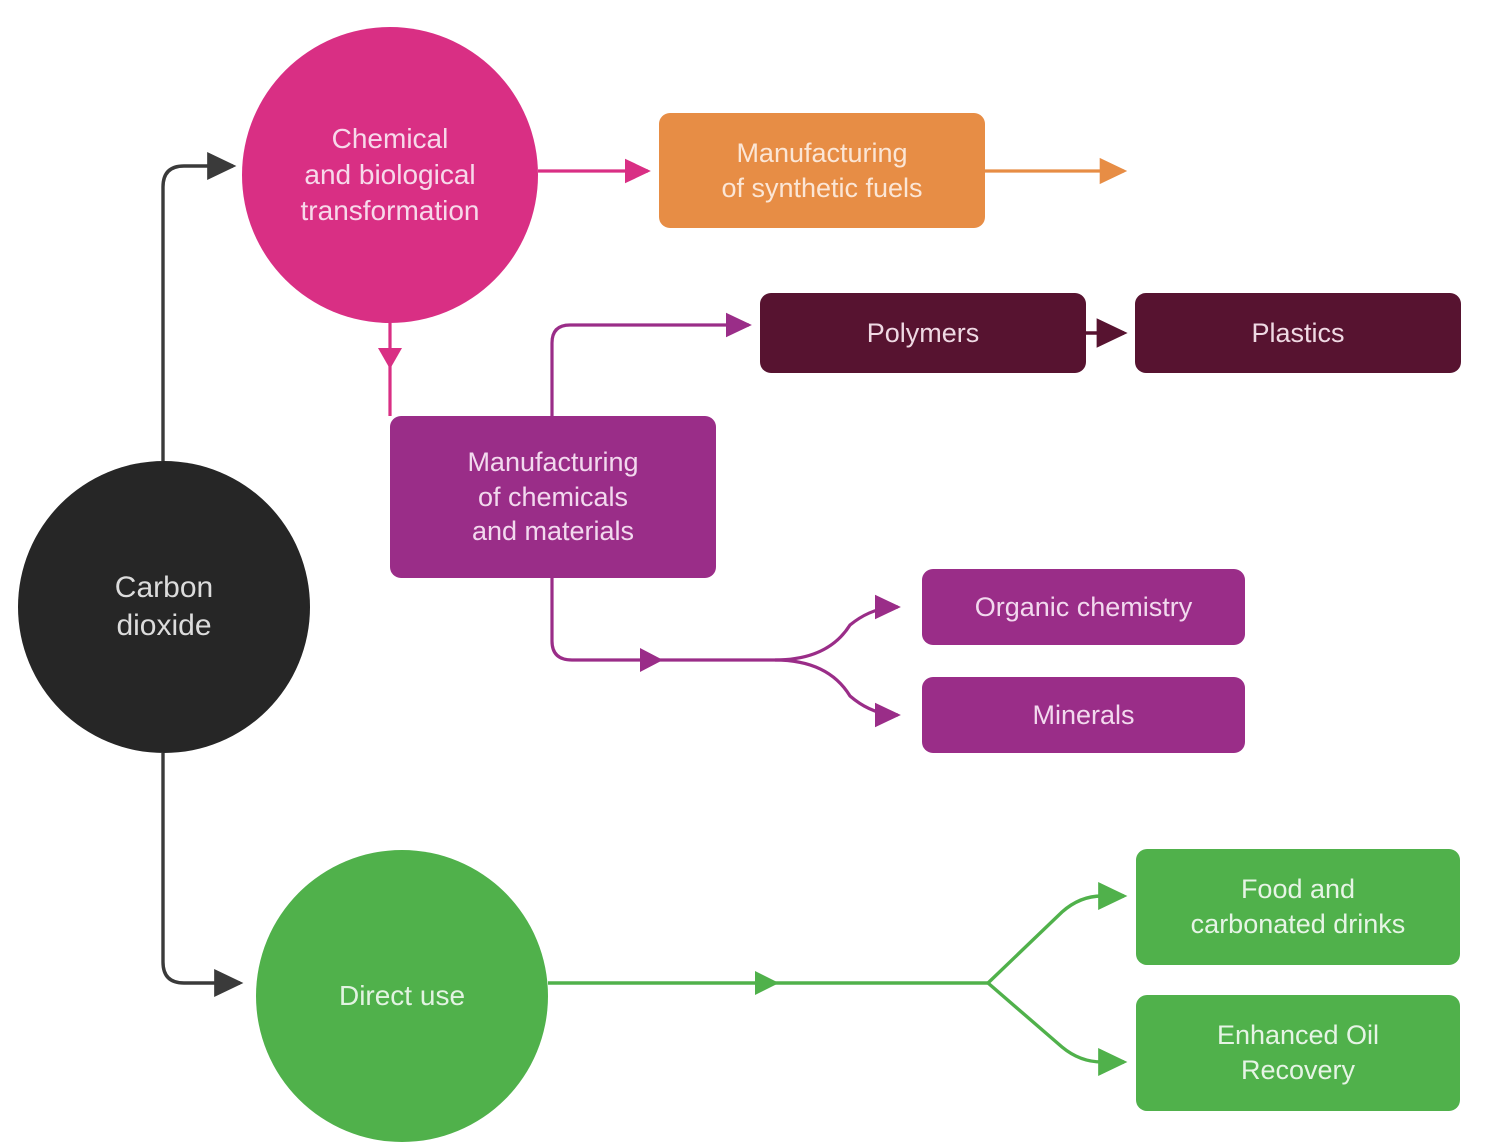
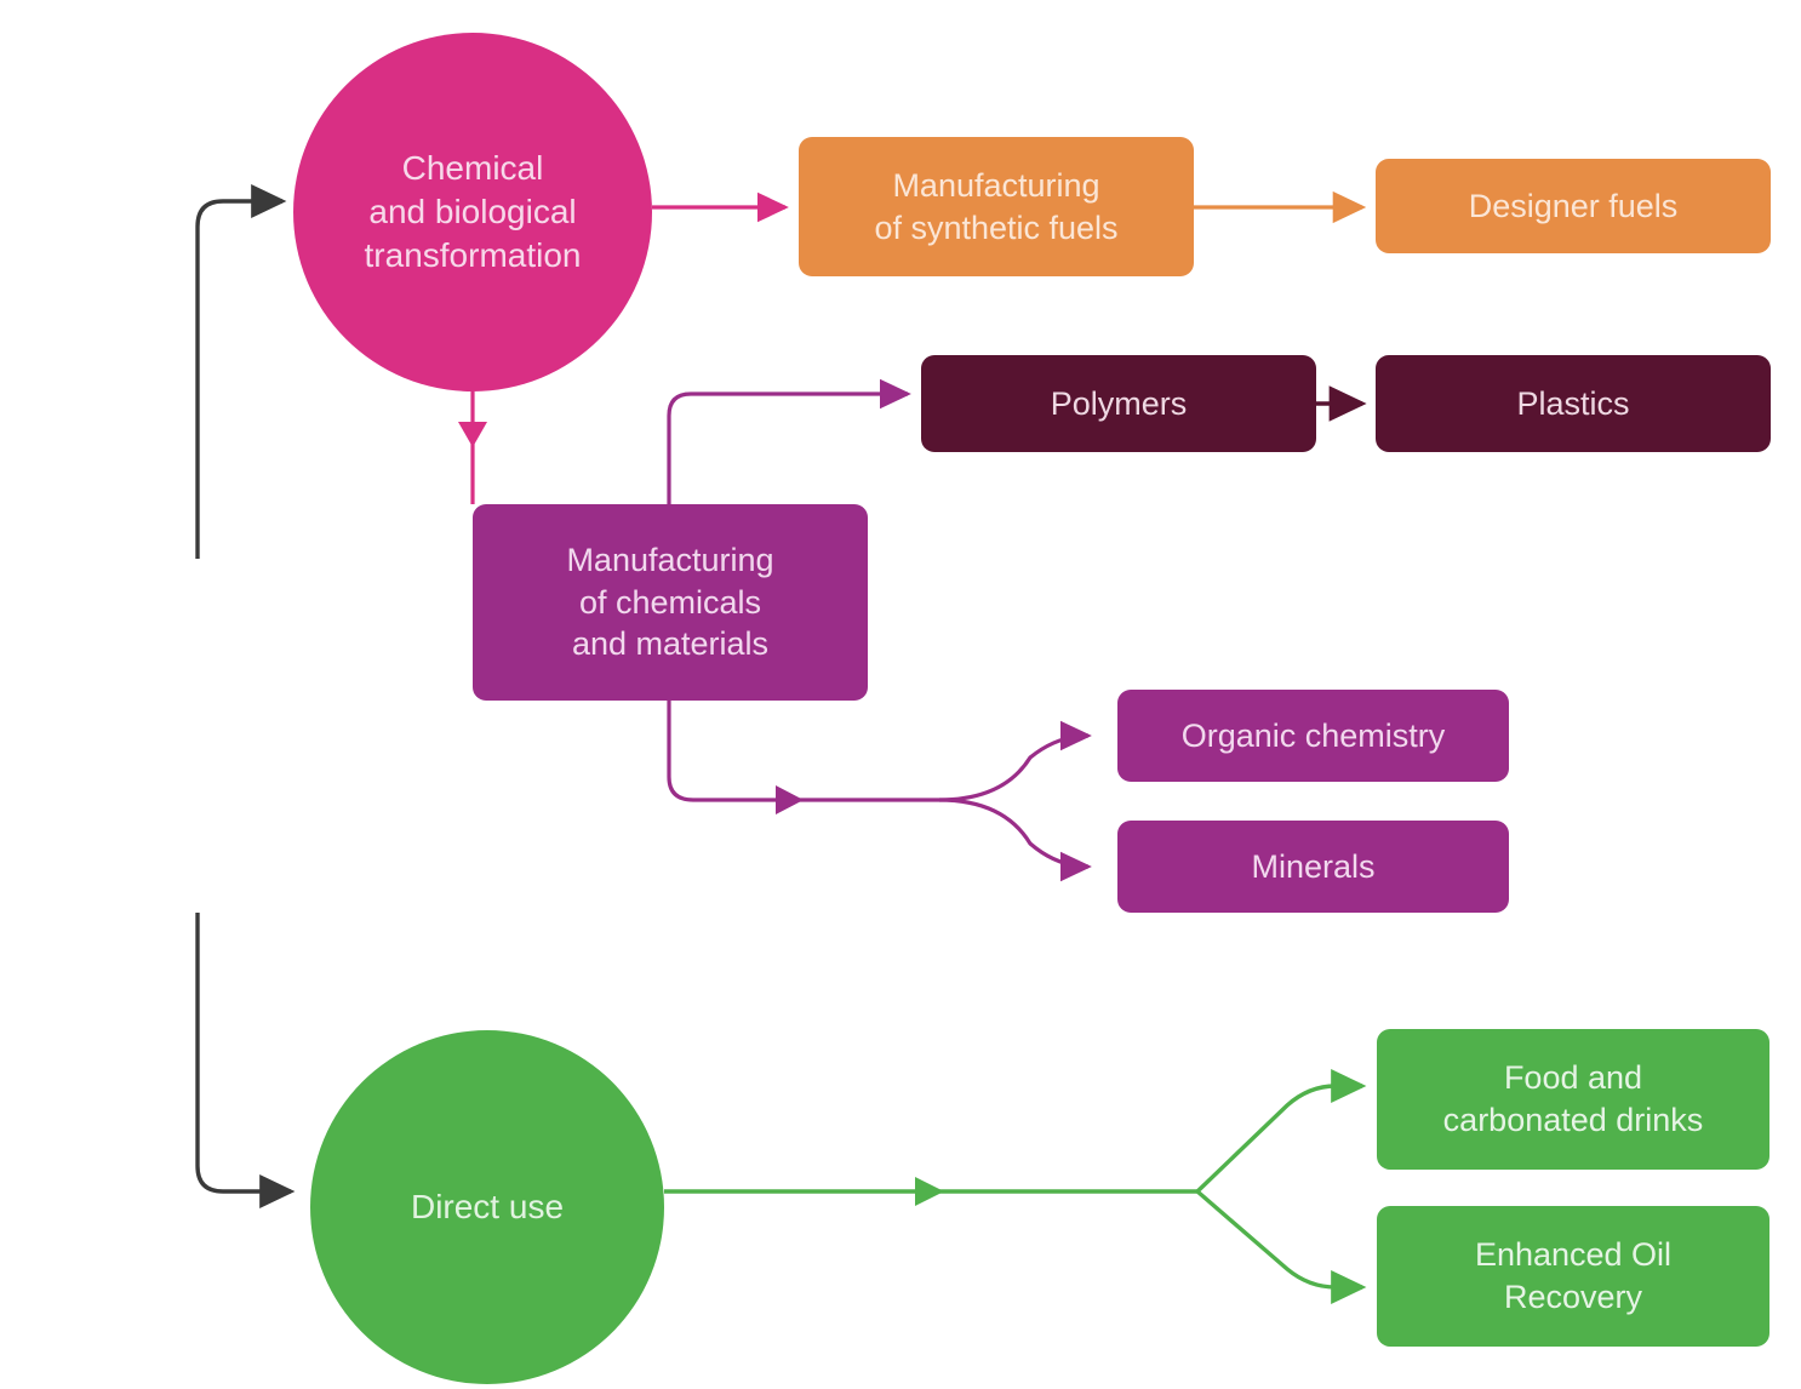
- Carbon
- dioxide
  Chemical
  and biological
  transformation
  Direct use
  Manufacturing
  of synthetic fuels
+ Designer fuels
  Polymers
  Plastics
  Manufacturing
  of chemicals
  and materials
  Organic chemistry
  Minerals
  Food and
  carbonated drinks
  Enhanced Oil
  Recovery
